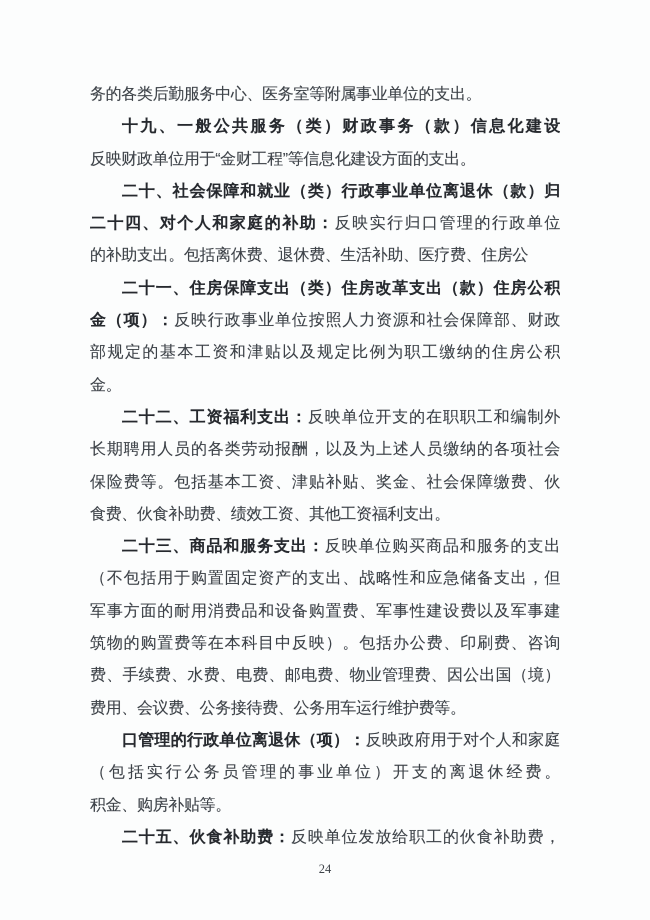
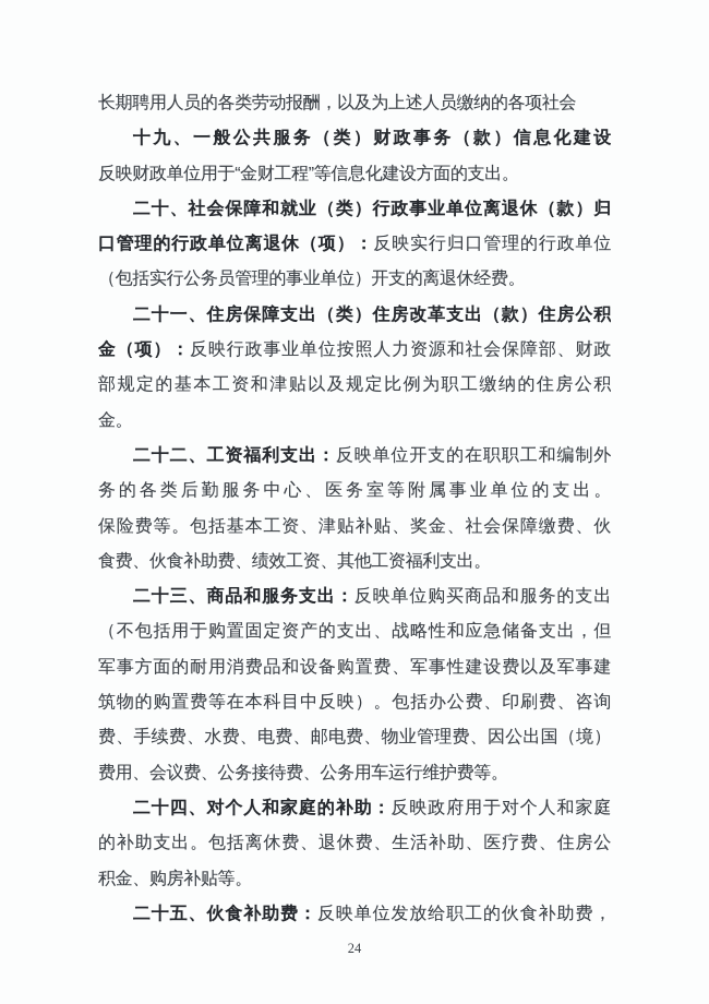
- 务的各类后勤服务中心、医务室等附属事业单位的支出。
+ 长期聘用人员的各类劳动报酬，以及为上述人员缴纳的各项社会
  十九、一般公共服务（类）财政事务（款）信息化建设
  反映财政单位用于“金财工程”等信息化建设方面的支出。
  二十、社会保障和就业（类）行政事业单位离退休（款）归
- 二十四、对个人和家庭的补助：反映实行归口管理的行政单位
+ 口管理的行政单位离退休（项）：反映实行归口管理的行政单位
- 的补助支出。包括离休费、退休费、生活补助、医疗费、住房公
+ （包括实行公务员管理的事业单位）开支的离退休经费。
  二十一、住房保障支出（类）住房改革支出（款）住房公积
  金（项）：反映行政事业单位按照人力资源和社会保障部、财政
  部规定的基本工资和津贴以及规定比例为职工缴纳的住房公积
  金。
  二十二、工资福利支出：反映单位开支的在职职工和编制外
- 长期聘用人员的各类劳动报酬，以及为上述人员缴纳的各项社会
+ 务的各类后勤服务中心、医务室等附属事业单位的支出。
  保险费等。包括基本工资、津贴补贴、奖金、社会保障缴费、伙
  食费、伙食补助费、绩效工资、其他工资福利支出。
  二十三、商品和服务支出：反映单位购买商品和服务的支出
  （不包括用于购置固定资产的支出、战略性和应急储备支出，但
  军事方面的耐用消费品和设备购置费、军事性建设费以及军事建
  筑物的购置费等在本科目中反映）。包括办公费、印刷费、咨询
  费、手续费、水费、电费、邮电费、物业管理费、因公出国（境）
  费用、会议费、公务接待费、公务用车运行维护费等。
- 口管理的行政单位离退休（项）：反映政府用于对个人和家庭
+ 二十四、对个人和家庭的补助：反映政府用于对个人和家庭
- （包括实行公务员管理的事业单位）开支的离退休经费。
+ 的补助支出。包括离休费、退休费、生活补助、医疗费、住房公
  积金、购房补贴等。
  二十五、伙食补助费：反映单位发放给职工的伙食补助费，
  24
